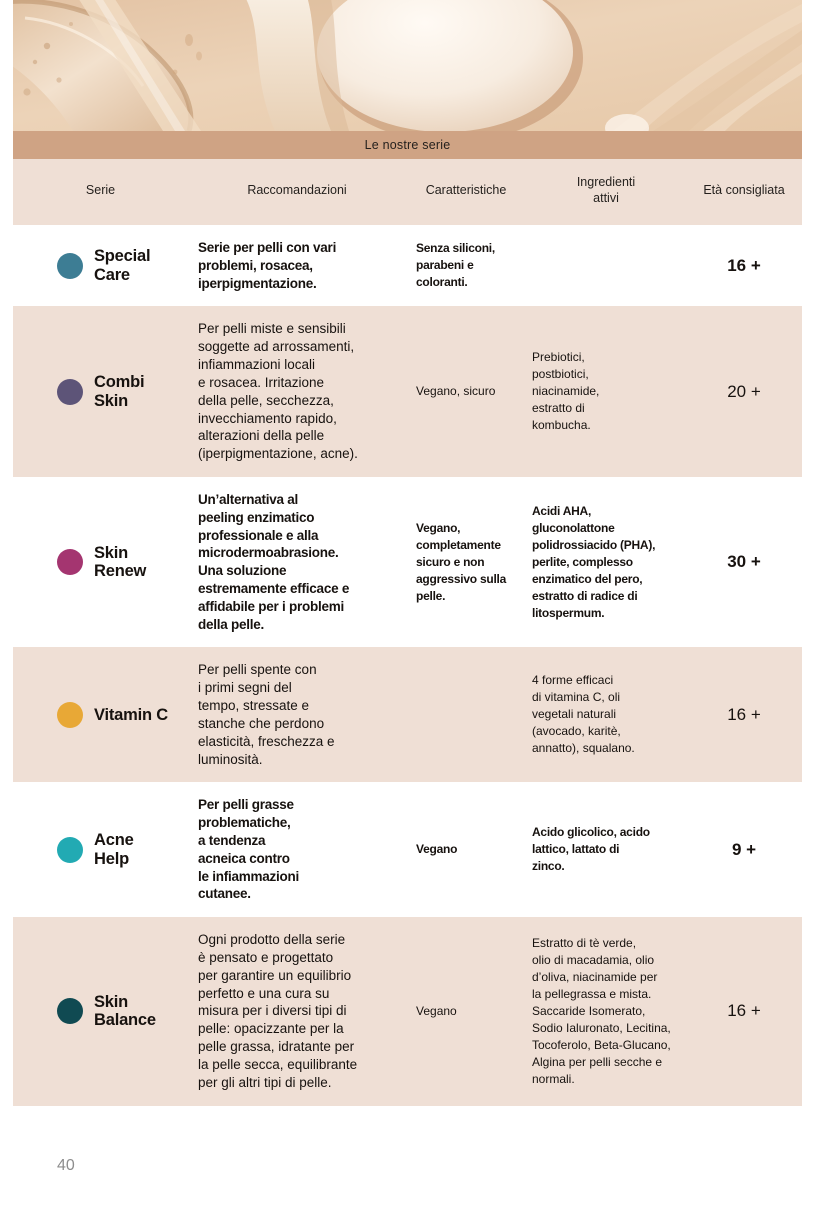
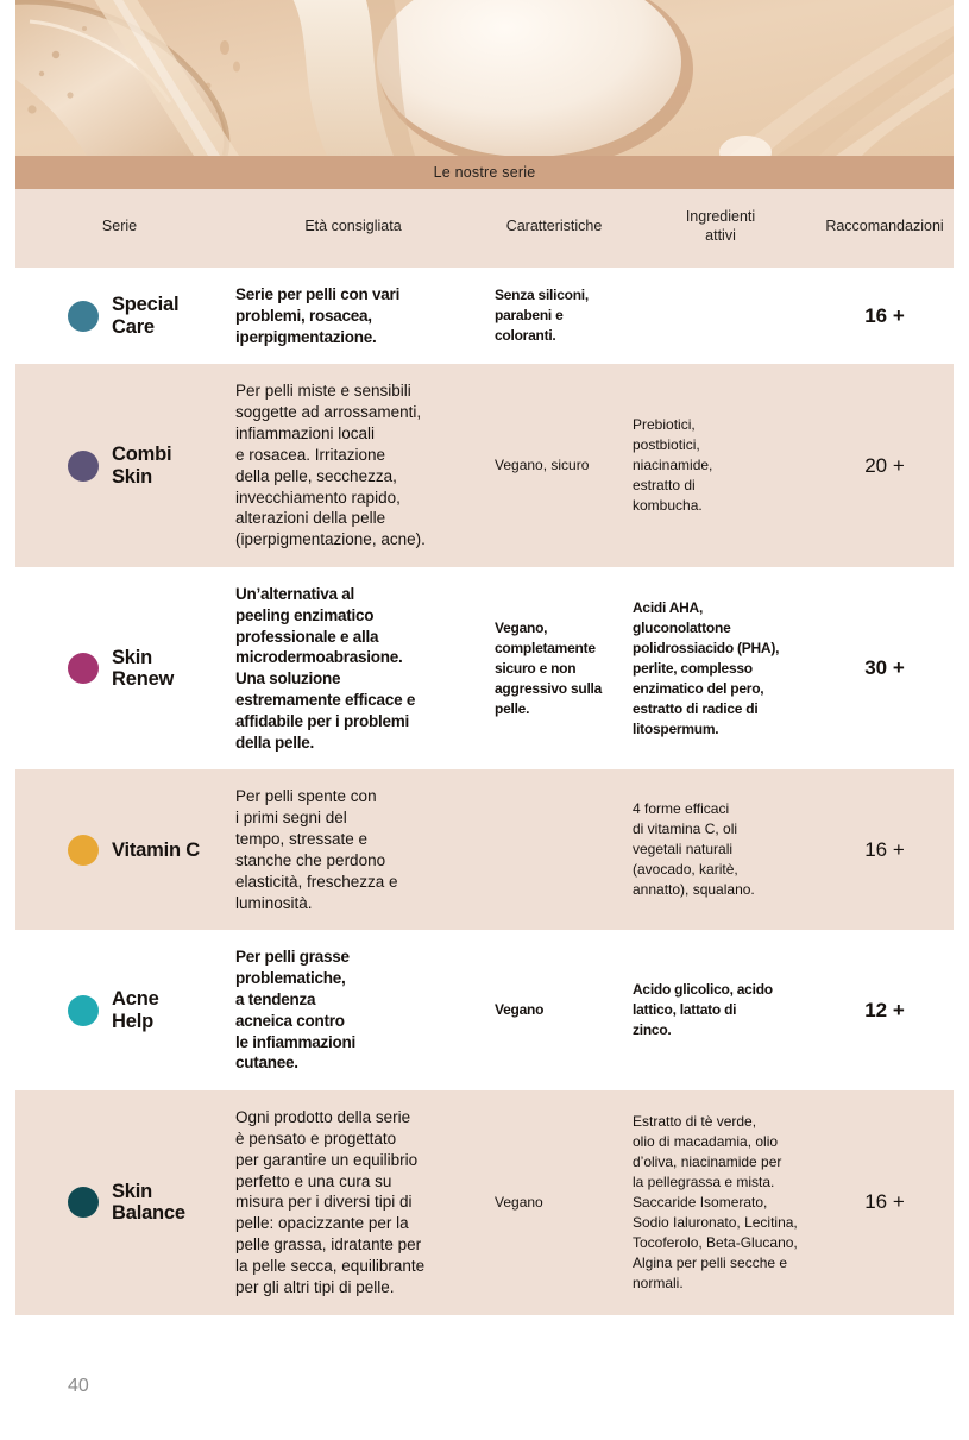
  Le nostre serie
  Serie
- Raccomandazioni
+ Età consigliata
  Caratteristiche
  Ingredienti
  attivi
- Età consigliata
+ Raccomandazioni
  Special
  Care
  Serie per pelli con vari
  problemi, rosacea,
  iperpigmentazione.
  Senza siliconi,
  parabeni e
  coloranti.
  16 +
  Combi
  Skin
  Per pelli miste e sensibili
  soggette ad arrossamenti,
  infiammazioni locali
  e rosacea. Irritazione
  della pelle, secchezza,
  invecchiamento rapido,
  alterazioni della pelle
  (iperpigmentazione, acne).
  Vegano, sicuro
  Prebiotici,
  postbiotici,
  niacinamide,
  estratto di
  kombucha.
  20 +
  Skin
  Renew
  Un’alternativa al
  peeling enzimatico
  professionale e alla
  microdermoabrasione.
  Una soluzione
  estremamente efficace e
  affidabile per i problemi
  della pelle.
  Vegano,
  completamente
  sicuro e non
  aggressivo sulla
  pelle.
  Acidi AHA,
  gluconolattone
  polidrossiacido (PHA),
  perlite, complesso
  enzimatico del pero,
  estratto di radice di
  litospermum.
  30 +
  Vitamin C
  Per pelli spente con
  i primi segni del
  tempo, stressate e
  stanche che perdono
  elasticità, freschezza e
  luminosità.
  4 forme efficaci
  di vitamina C, oli
  vegetali naturali
  (avocado, karitè,
  annatto), squalano.
  16 +
  Acne
  Help
  Per pelli grasse
  problematiche,
  a tendenza
  acneica contro
  le infiammazioni
  cutanee.
  Vegano
  Acido glicolico, acido
  lattico, lattato di
  zinco.
- 9 +
+ 12 +
  Skin
  Balance
  Ogni prodotto della serie
  è pensato e progettato
  per garantire un equilibrio
  perfetto e una cura su
  misura per i diversi tipi di
  pelle: opacizzante per la
  pelle grassa, idratante per
  la pelle secca, equilibrante
  per gli altri tipi di pelle.
  Vegano
  Estratto di tè verde,
  olio di macadamia, olio
  d’oliva, niacinamide per
  la pellegrassa e mista.
  Saccaride Isomerato,
  Sodio Ialuronato, Lecitina,
  Tocoferolo, Beta-Glucano,
  Algina per pelli secche e
  normali.
  16 +
  40
